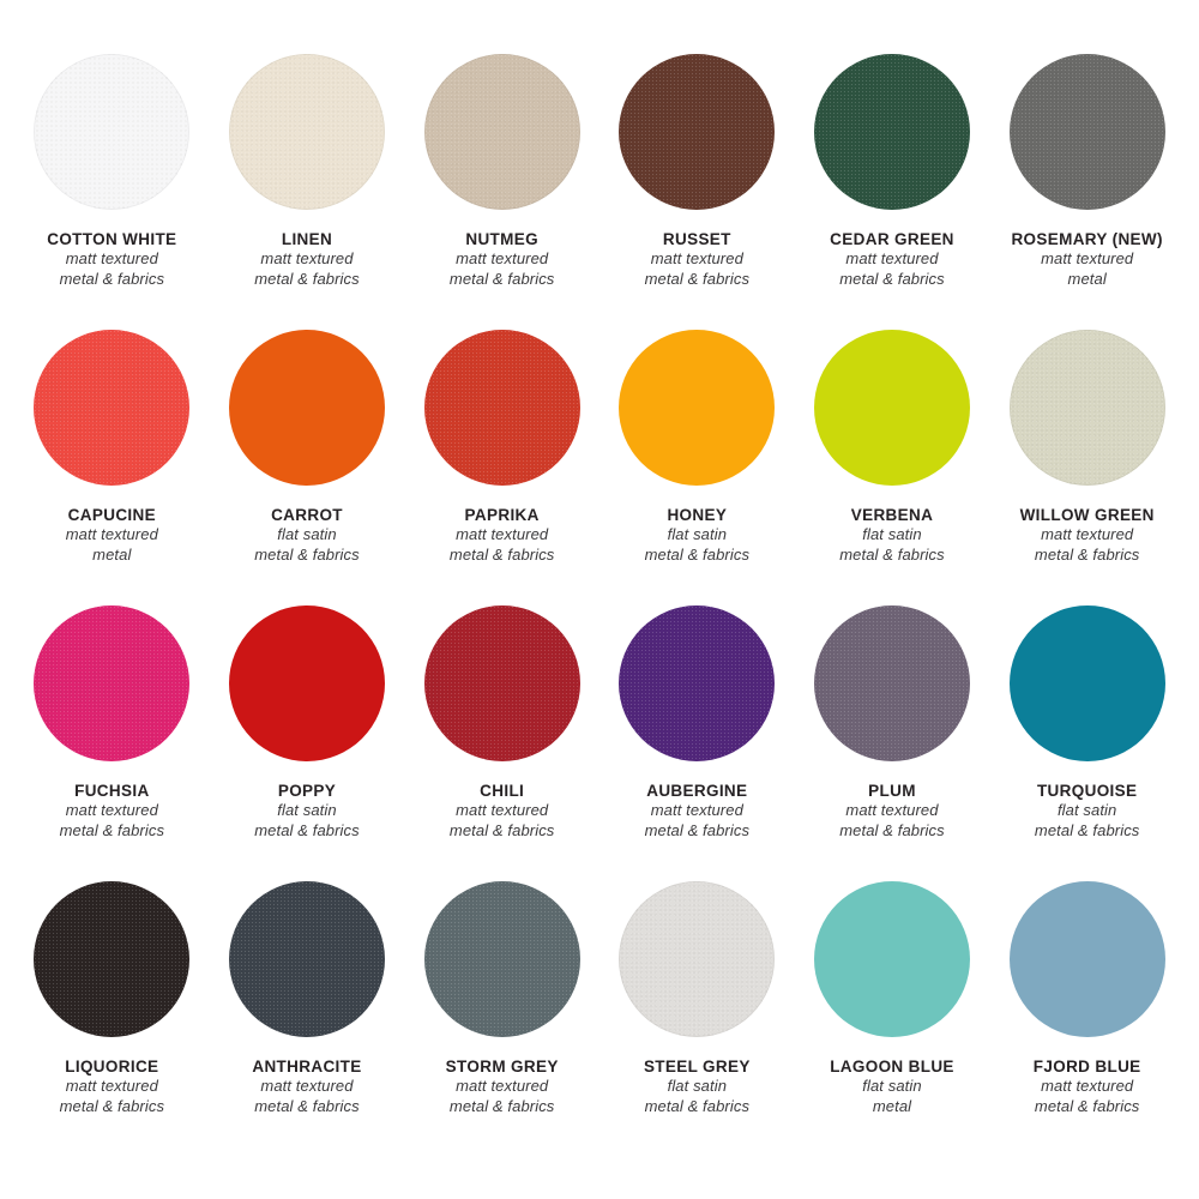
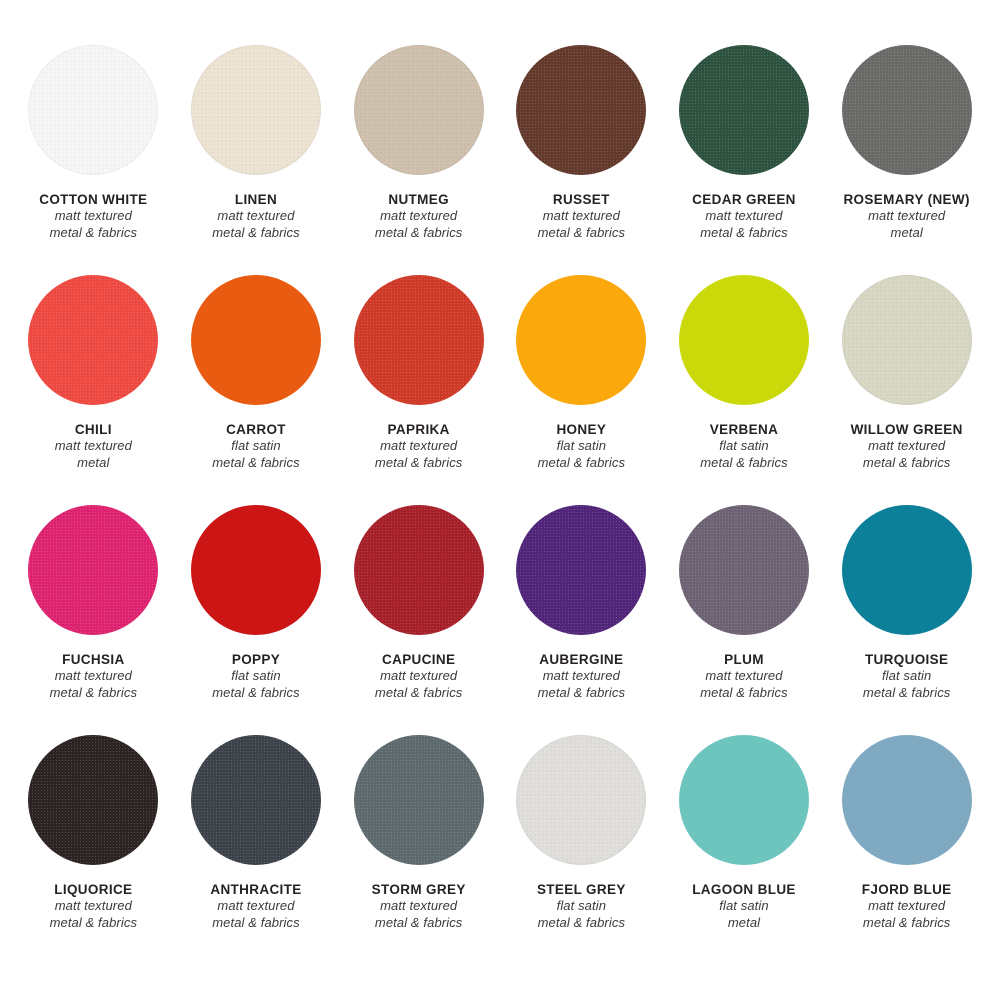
  COTTON WHITE
  matt textured
  metal & fabrics
  LINEN
  matt textured
  metal & fabrics
  NUTMEG
  matt textured
  metal & fabrics
  RUSSET
  matt textured
  metal & fabrics
  CEDAR GREEN
  matt textured
  metal & fabrics
  ROSEMARY (NEW)
  matt textured
  metal
- CAPUCINE
+ CHILI
  matt textured
  metal
  CARROT
  flat satin
  metal & fabrics
  PAPRIKA
  matt textured
  metal & fabrics
  HONEY
  flat satin
  metal & fabrics
  VERBENA
  flat satin
  metal & fabrics
  WILLOW GREEN
  matt textured
  metal & fabrics
  FUCHSIA
  matt textured
  metal & fabrics
  POPPY
  flat satin
  metal & fabrics
- CHILI
+ CAPUCINE
  matt textured
  metal & fabrics
  AUBERGINE
  matt textured
  metal & fabrics
  PLUM
  matt textured
  metal & fabrics
  TURQUOISE
  flat satin
  metal & fabrics
  LIQUORICE
  matt textured
  metal & fabrics
  ANTHRACITE
  matt textured
  metal & fabrics
  STORM GREY
  matt textured
  metal & fabrics
  STEEL GREY
  flat satin
  metal & fabrics
  LAGOON BLUE
  flat satin
  metal
  FJORD BLUE
  matt textured
  metal & fabrics
